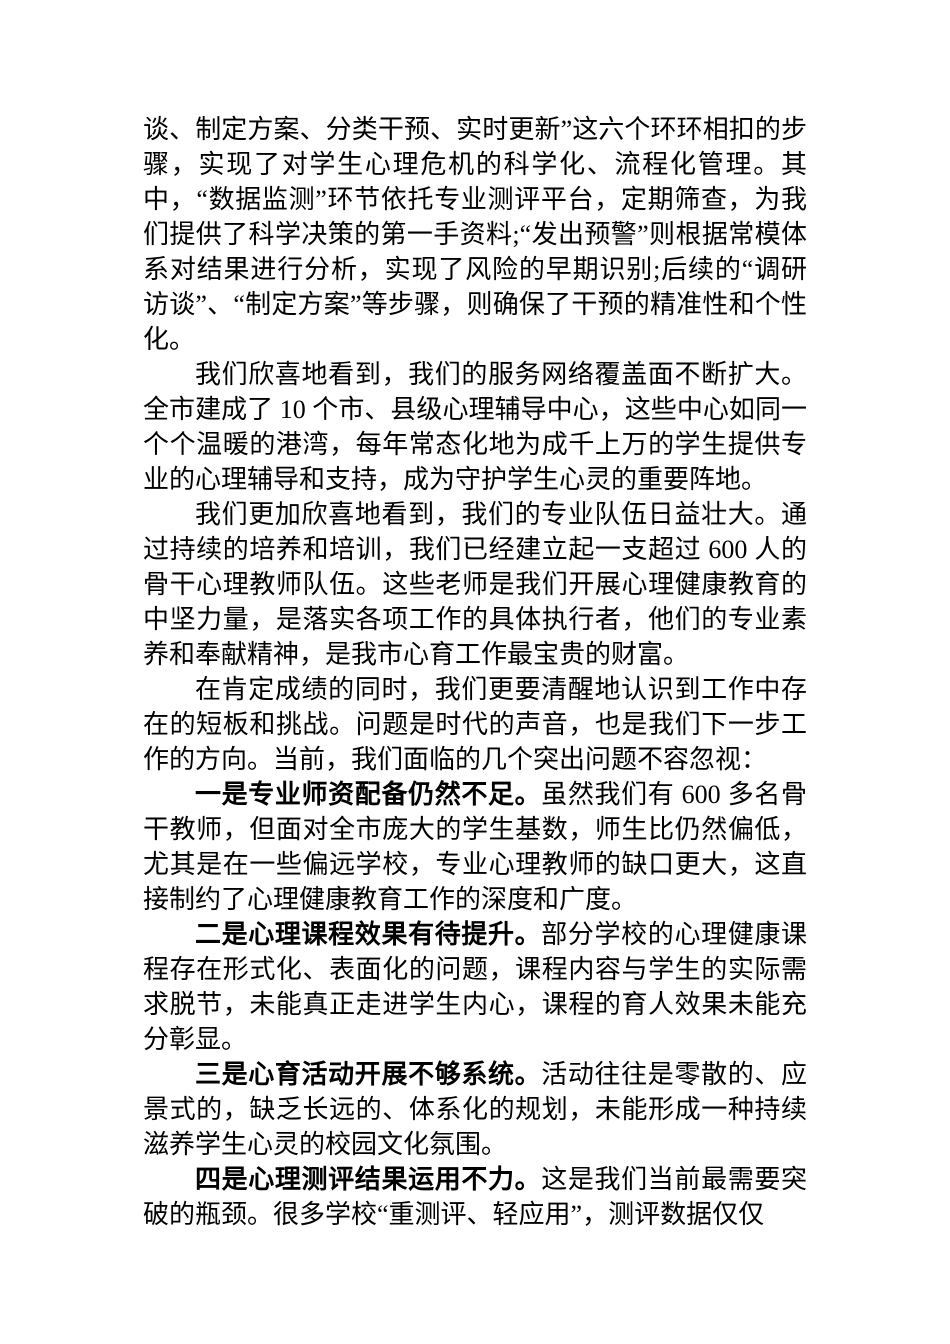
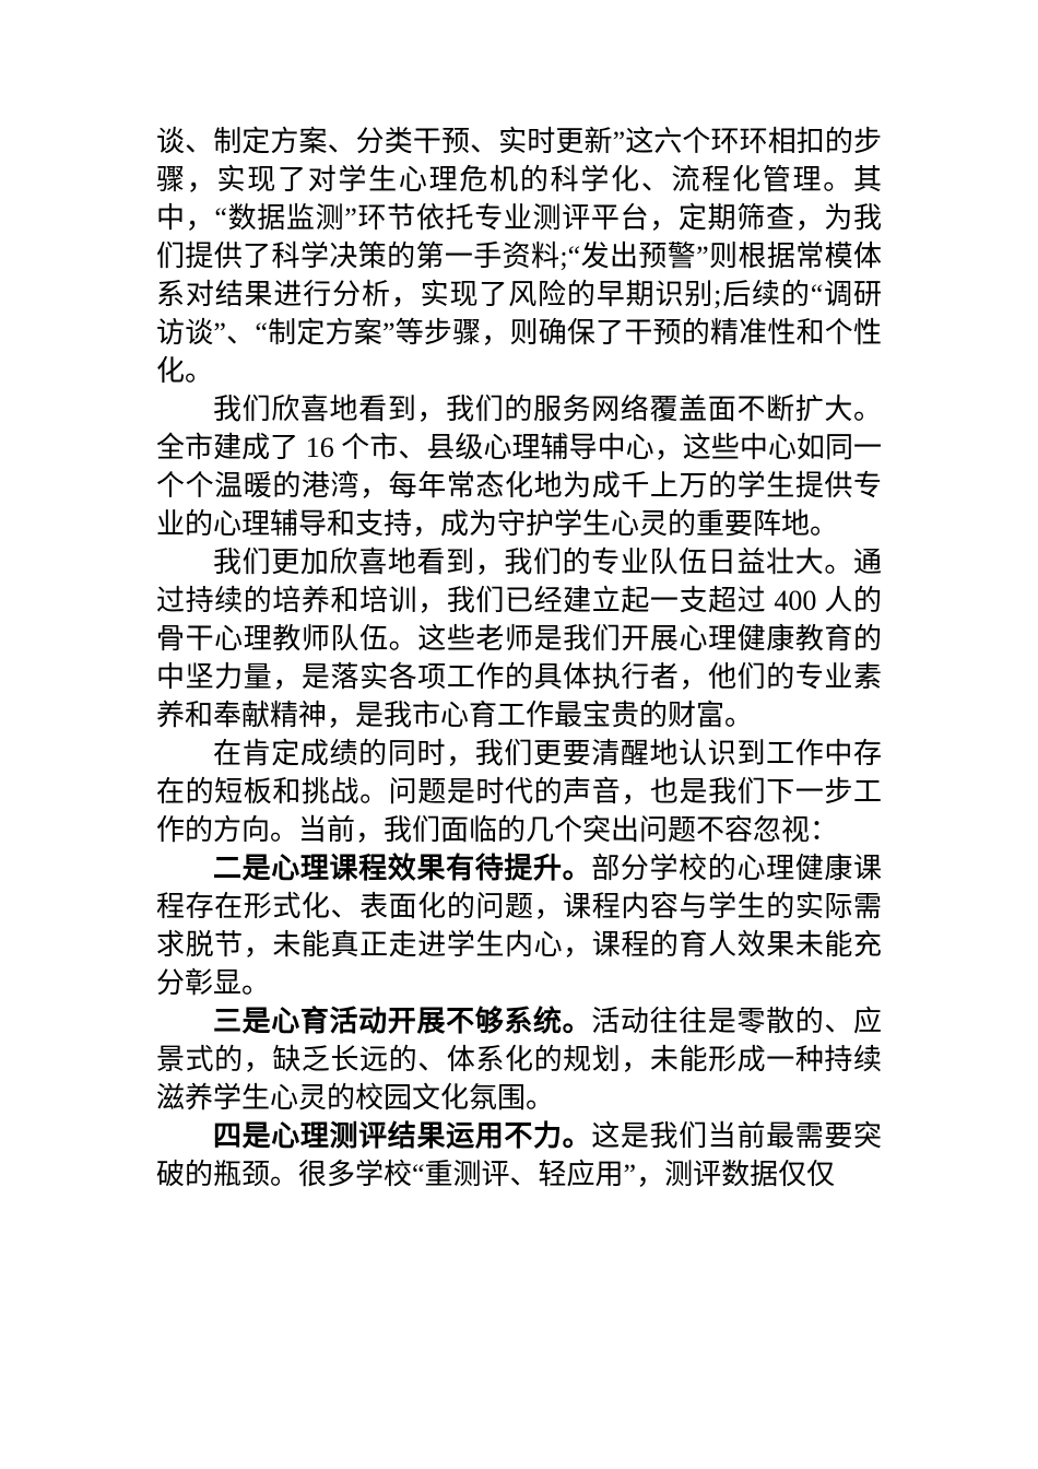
  谈、制定方案、分类干预、实时更新”这六个环环相扣的步骤，实现了对学生心理危机的科学化、流程化管理。其中，“数据监测”环节依托专业测评平台，定期筛查，为我们提供了科学决策的第一手资料;“发出预警”则根据常模体系对结果进行分析，实现了风险的早期识别;后续的“调研访谈”、“制定方案”等步骤，则确保了干预的精准性和个性化。
- 我们欣喜地看到，我们的服务网络覆盖面不断扩大。全市建成了 10 个市、县级心理辅导中心，这些中心如同一个个温暖的港湾，每年常态化地为成千上万的学生提供专业的心理辅导和支持，成为守护学生心灵的重要阵地。
+ 我们欣喜地看到，我们的服务网络覆盖面不断扩大。全市建成了 16 个市、县级心理辅导中心，这些中心如同一个个温暖的港湾，每年常态化地为成千上万的学生提供专业的心理辅导和支持，成为守护学生心灵的重要阵地。
- 我们更加欣喜地看到，我们的专业队伍日益壮大。通过持续的培养和培训，我们已经建立起一支超过 600 人的骨干心理教师队伍。这些老师是我们开展心理健康教育的中坚力量，是落实各项工作的具体执行者，他们的专业素养和奉献精神，是我市心育工作最宝贵的财富。
+ 我们更加欣喜地看到，我们的专业队伍日益壮大。通过持续的培养和培训，我们已经建立起一支超过 400 人的骨干心理教师队伍。这些老师是我们开展心理健康教育的中坚力量，是落实各项工作的具体执行者，他们的专业素养和奉献精神，是我市心育工作最宝贵的财富。
  在肯定成绩的同时，我们更要清醒地认识到工作中存在的短板和挑战。问题是时代的声音，也是我们下一步工作的方向。当前，我们面临的几个突出问题不容忽视：
- 一是专业师资配备仍然不足。虽然我们有 600 多名骨干教师，但面对全市庞大的学生基数，师生比仍然偏低，尤其是在一些偏远学校，专业心理教师的缺口更大，这直接制约了心理健康教育工作的深度和广度。
  二是心理课程效果有待提升。部分学校的心理健康课程存在形式化、表面化的问题，课程内容与学生的实际需求脱节，未能真正走进学生内心，课程的育人效果未能充分彰显。
  三是心育活动开展不够系统。活动往往是零散的、应景式的，缺乏长远的、体系化的规划，未能形成一种持续滋养学生心灵的校园文化氛围。
  四是心理测评结果运用不力。这是我们当前最需要突破的瓶颈。很多学校“重测评、轻应用”，测评数据仅仅
